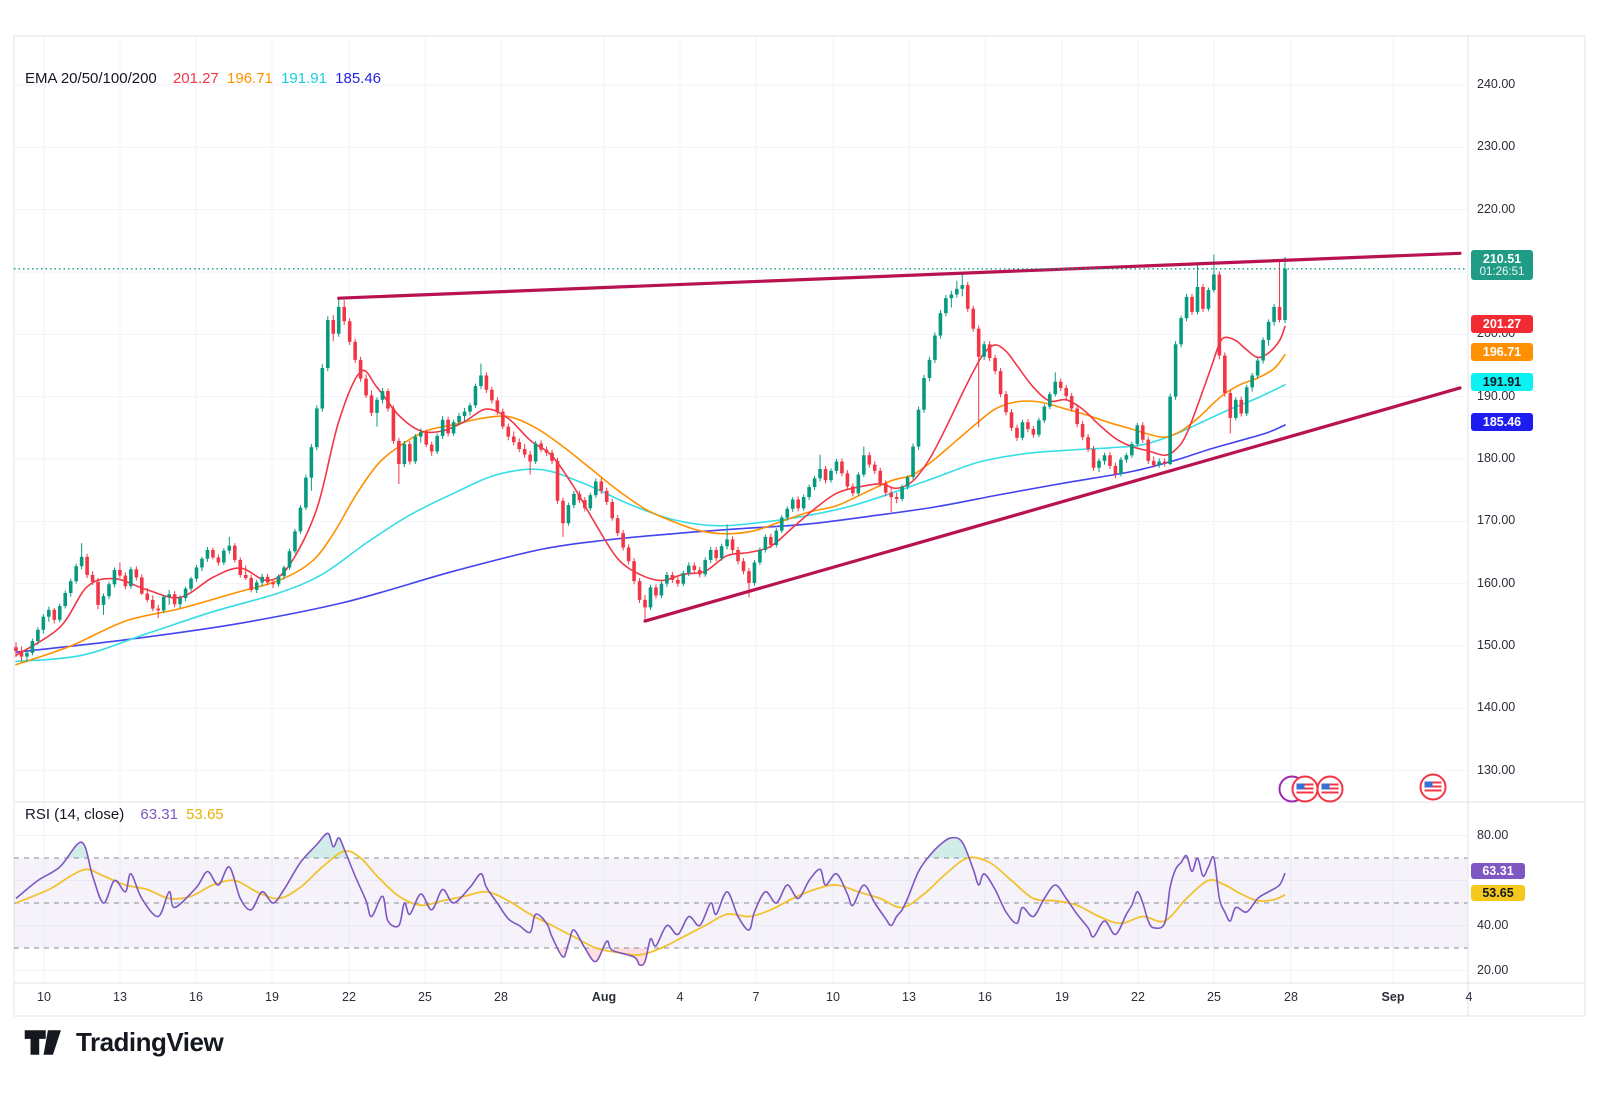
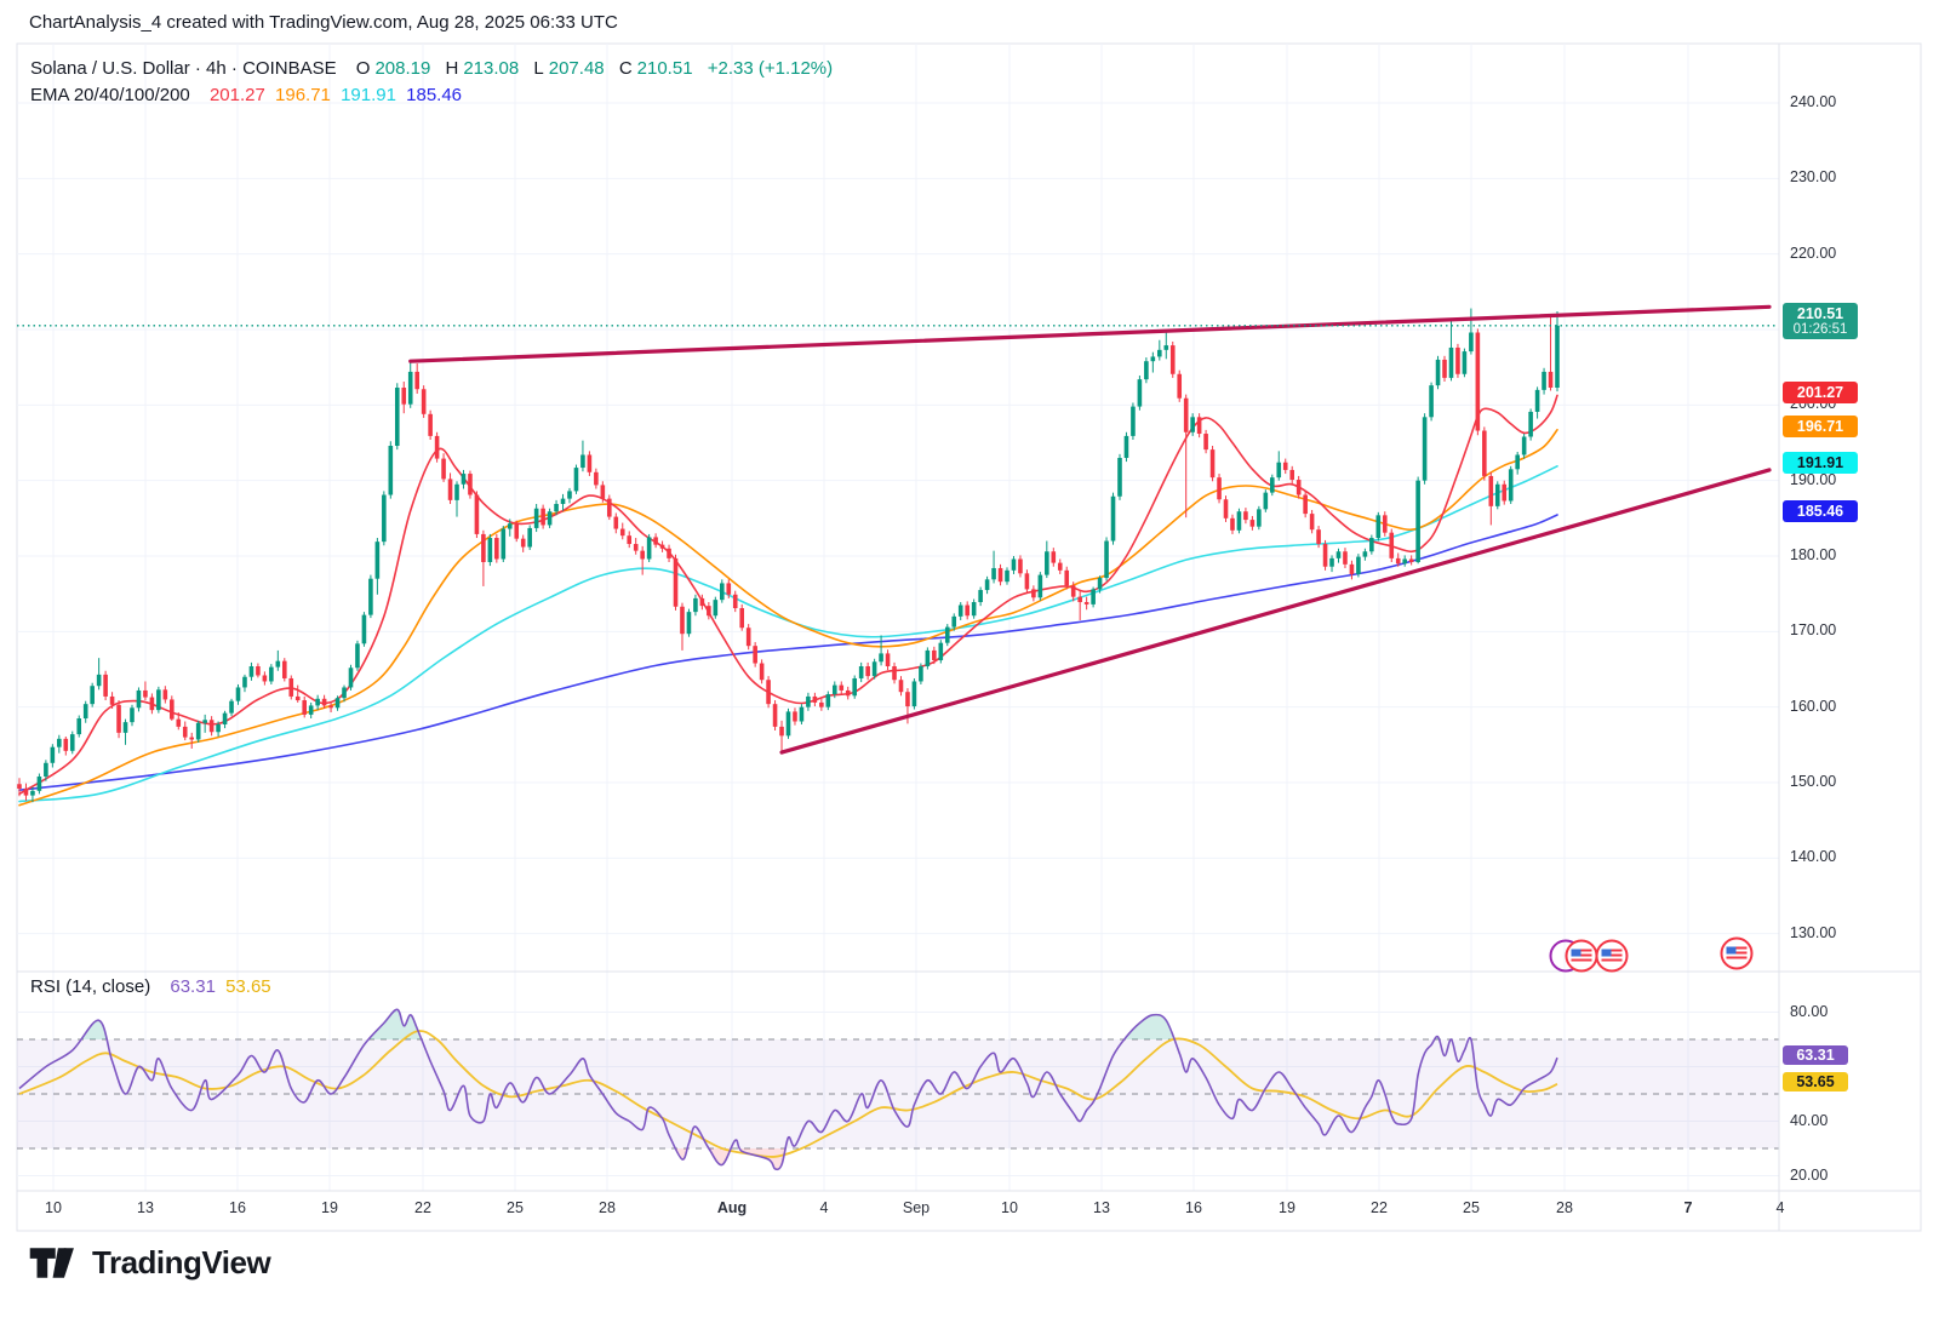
+ ChartAnalysis_4 created with TradingView.com, Aug 28, 2025 06:33 UTC
+ Solana / U.S. Dollar · 4h · COINBASE O 208.19 H 213.08 L 207.48 C 210.51 +2.33 (+1.12%)
- EMA 20/50/100/200 201.27 196.71 191.91 185.46
+ EMA 20/40/100/200 201.27 196.71 191.91 185.46
  RSI (14, close) 63.31 53.65
  240.00
  230.00
  220.00
  200.00
  190.00
  180.00
  170.00
  160.00
  150.00
  140.00
  130.00
  10
  13
  16
  19
  22
  25
  28
  Aug
  4
- 7
+ Sep
  10
  13
  16
  19
  22
  25
  28
- Sep
+ 7
  4
  80.00
  40.00
  20.00
  210.51
  01:26:51
  201.27
  196.71
  191.91
  185.46
  63.31
  53.65
  TradingView
